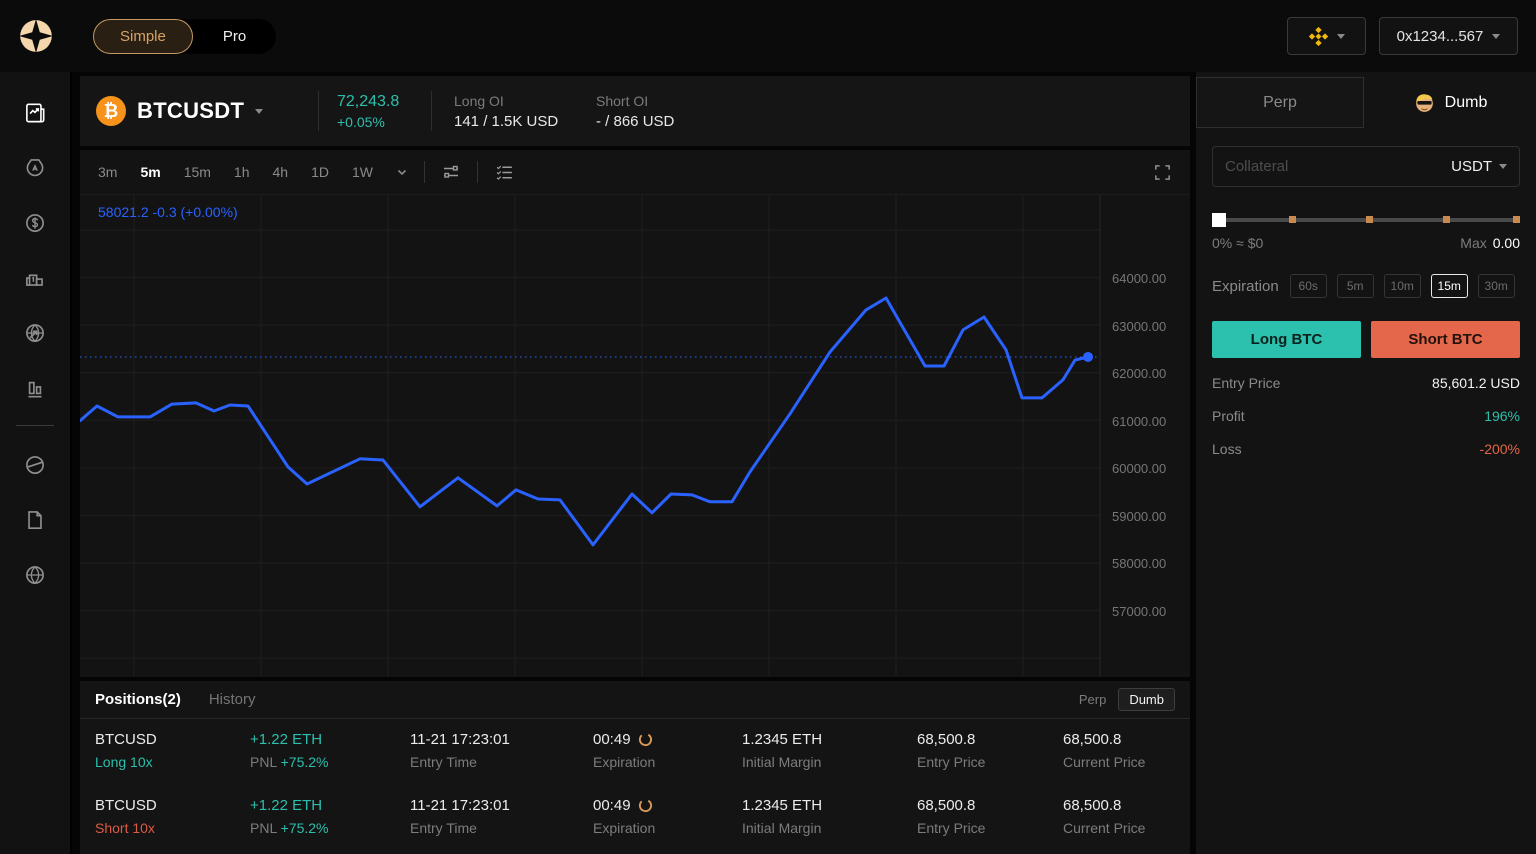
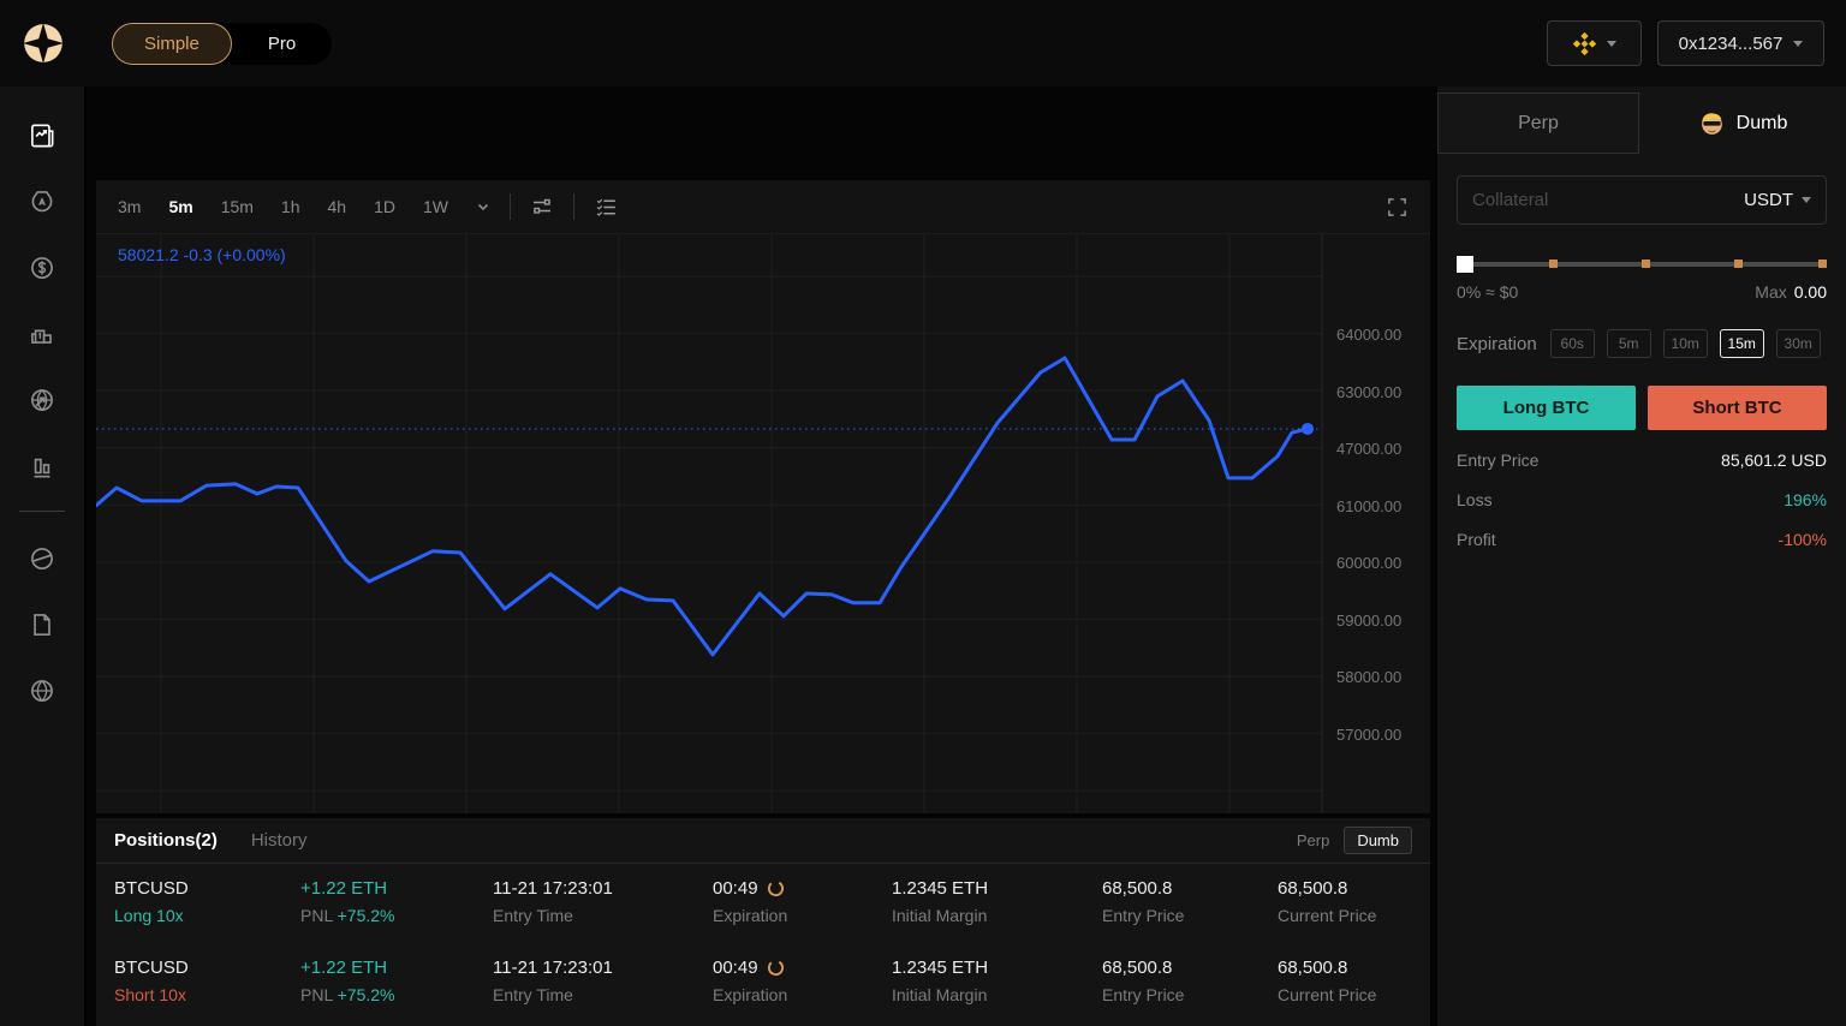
  Simple
  Pro
  0x1234...567
- ₿
- BTCUSDT
- 72,243.8
- +0.05%
- Long OI
- 141 / 1.5K USD
- Short OI
- - / 866 USD
  3m
  5m
  15m
  1h
  4h
  1D
  1W
  58021.2 -0.3 (+0.00%)
  64000.00
  63000.00
- 62000.00
+ 47000.00
  61000.00
  60000.00
  59000.00
  58000.00
  57000.00
  Positions(2)
  History
  Perp
  Dumb
  BTCUSD
  Long 10x
  +1.22 ETH
  PNL +75.2%
  11-21 17:23:01
  Entry Time
  00:49
  Expiration
  1.2345 ETH
  Initial Margin
  68,500.8
  Entry Price
  68,500.8
  Current Price
  BTCUSD
  Short 10x
  +1.22 ETH
  PNL +75.2%
  11-21 17:23:01
  Entry Time
  00:49
  Expiration
  1.2345 ETH
  Initial Margin
  68,500.8
  Entry Price
  68,500.8
  Current Price
  Perp
  Dumb
  Collateral
  USDT
  0% ≈ $0
  Max 0.00
  Expiration
  60s
  5m
  10m
  15m
  30m
  Long BTC
  Short BTC
  Entry Price
  85,601.2 USD
- Profit
+ Loss
  196%
- Loss
+ Profit
- -200%
+ -100%
